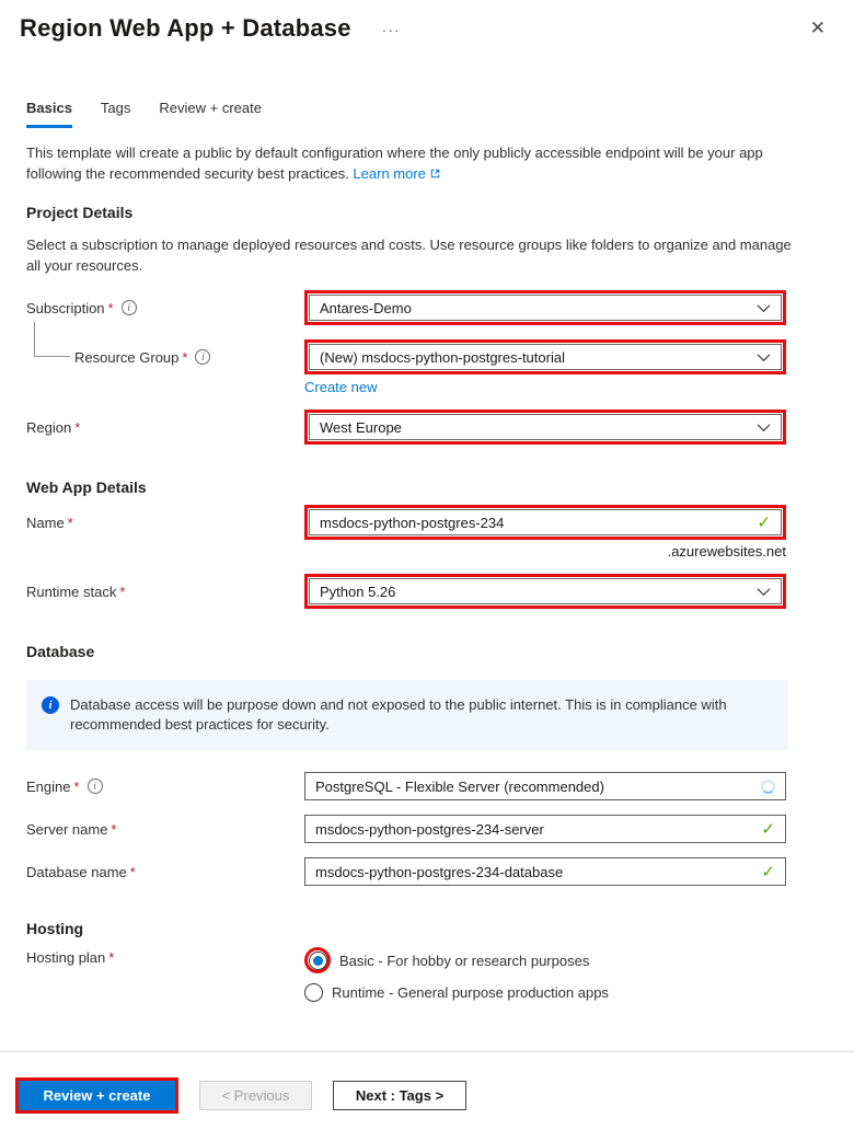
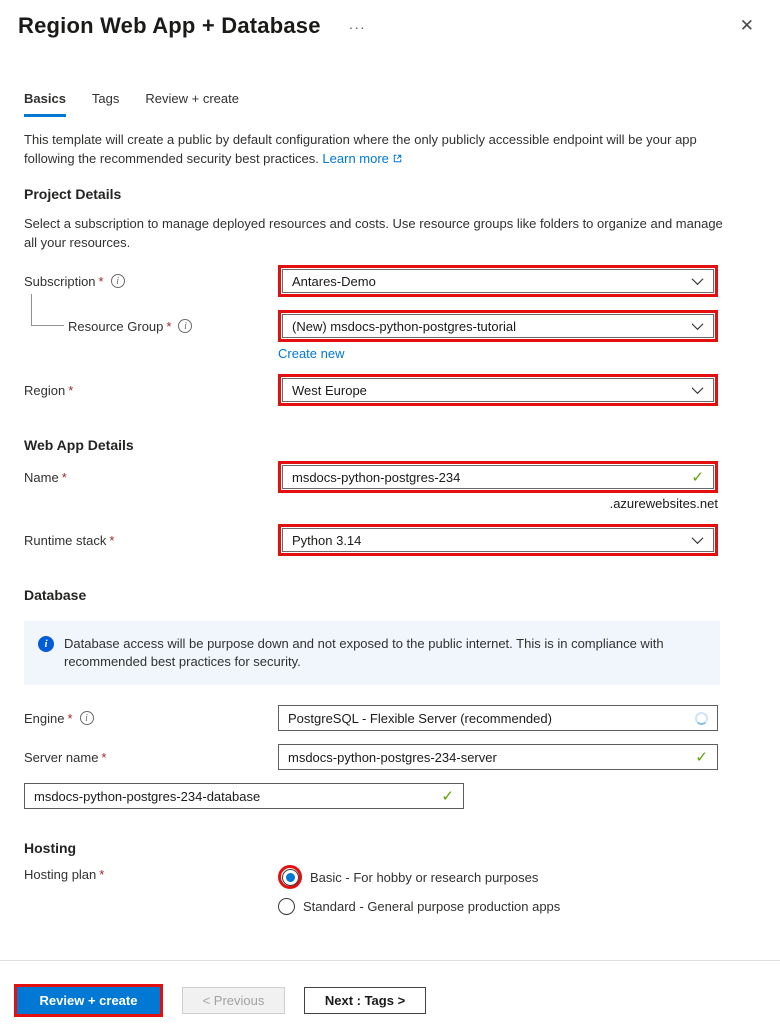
  Region Web App + Database
  ···
  ✕
  Basics
  Tags
  Review + create
  This template will create a public by default configuration where the only publicly accessible endpoint will be your app following the recommended security best practices. Learn more
  Project Details
  Select a subscription to manage deployed resources and costs. Use resource groups like folders to organize and manage all your resources.
  Subscription *
  i
  Antares-Demo
  Resource Group *
  i
  (New) msdocs-python-postgres-tutorial
  Create new
  Region *
  West Europe
  Web App Details
  Name *
  msdocs-python-postgres-234
  ✓
  .azurewebsites.net
  Runtime stack *
- Python 5.26
+ Python 3.14
  Database
  i
  Database access will be purpose down and not exposed to the public internet. This is in compliance with recommended best practices for security.
  Engine *
  i
  PostgreSQL - Flexible Server (recommended)
  Server name *
  msdocs-python-postgres-234-server
  ✓
- Database name *
  msdocs-python-postgres-234-database
  ✓
  Hosting
  Hosting plan *
  Basic - For hobby or research purposes
- Runtime - General purpose production apps
+ Standard - General purpose production apps
  Review + create
  < Previous
  Next : Tags >
